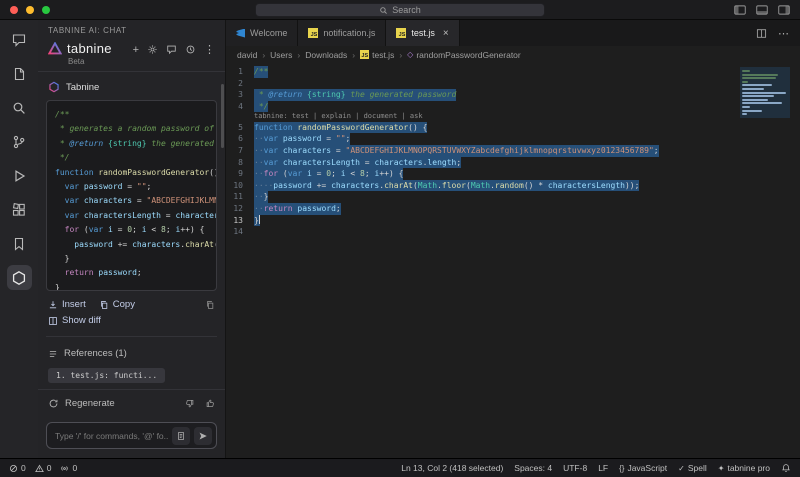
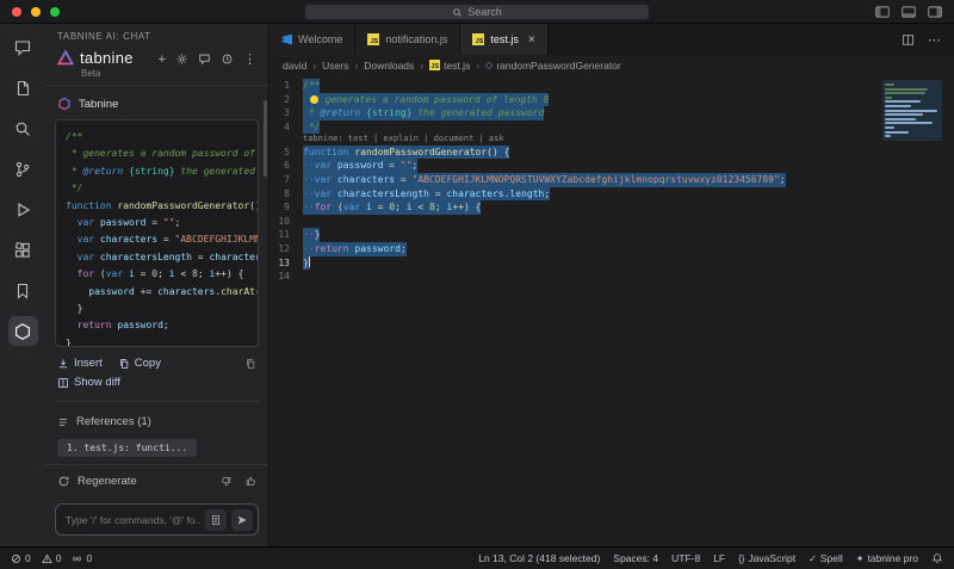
  Search
  TABNINE AI: CHAT
  tabnine
  Beta
  +
  ⋮
  Tabnine
  /**
  * generates a random password of
  * @return {string} the generated
  */
  function randomPasswordGenerator(
  var password = "";
  var charactersLength = characte
  for (var i = 0; i < 8; i++) {
  }
  return password;
  }
  Insert
  Copy
  Show diff
  References (1)
  1. test.js: functi...
  Regenerate
  Type '/' for commands, '@' fo..
  Welcome
  notification.js
  test.js
  ×
  ⋯
  david
  ›
  Users
  ›
  Downloads
  ›
  test.js
  ›
  ◇
  randomPasswordGenerator
  1
  /**
  2
+ generates a random password of length 8
  3
  * @return {string} the generated password
  4
  */
  tabnine: test | explain | document | ask
  5
  function randomPasswordGenerator() {
  6
  ··var password = "";
  7
  ··var characters = "ABCDEFGHIJKLMNOPQRSTUVWXYZabcdefghijklmnopqrstuvwxyz0123456789";
  8
  ··var charactersLength = characters.length;
  9
  ··for (var i = 0; i < 8; i++) {
  10
- ····password += characters.charAt(Math.floor(Math.random() * charactersLength));
  11
  ··}
  12
  ··return password;
  13
  }
  14
  0
  0
  0
  Ln 13, Col 2 (418 selected)
  Spaces: 4
  UTF-8
  LF
  {}
  JavaScript
  ✓
  Spell
  ✦
  tabnine pro
